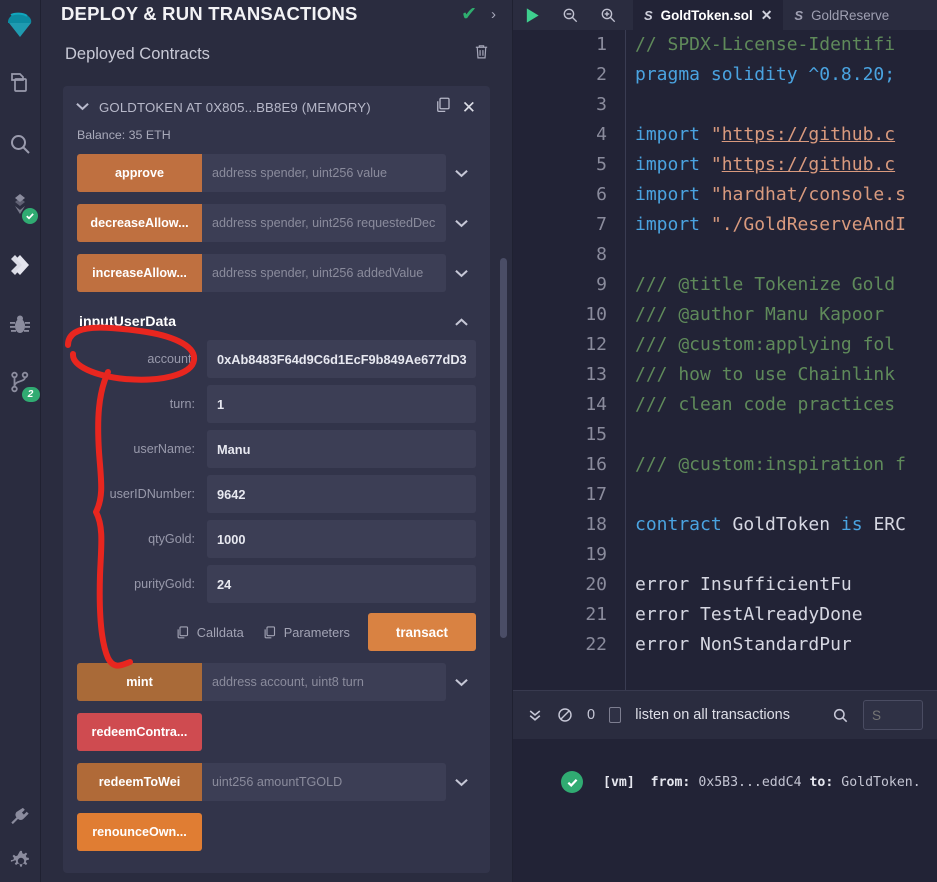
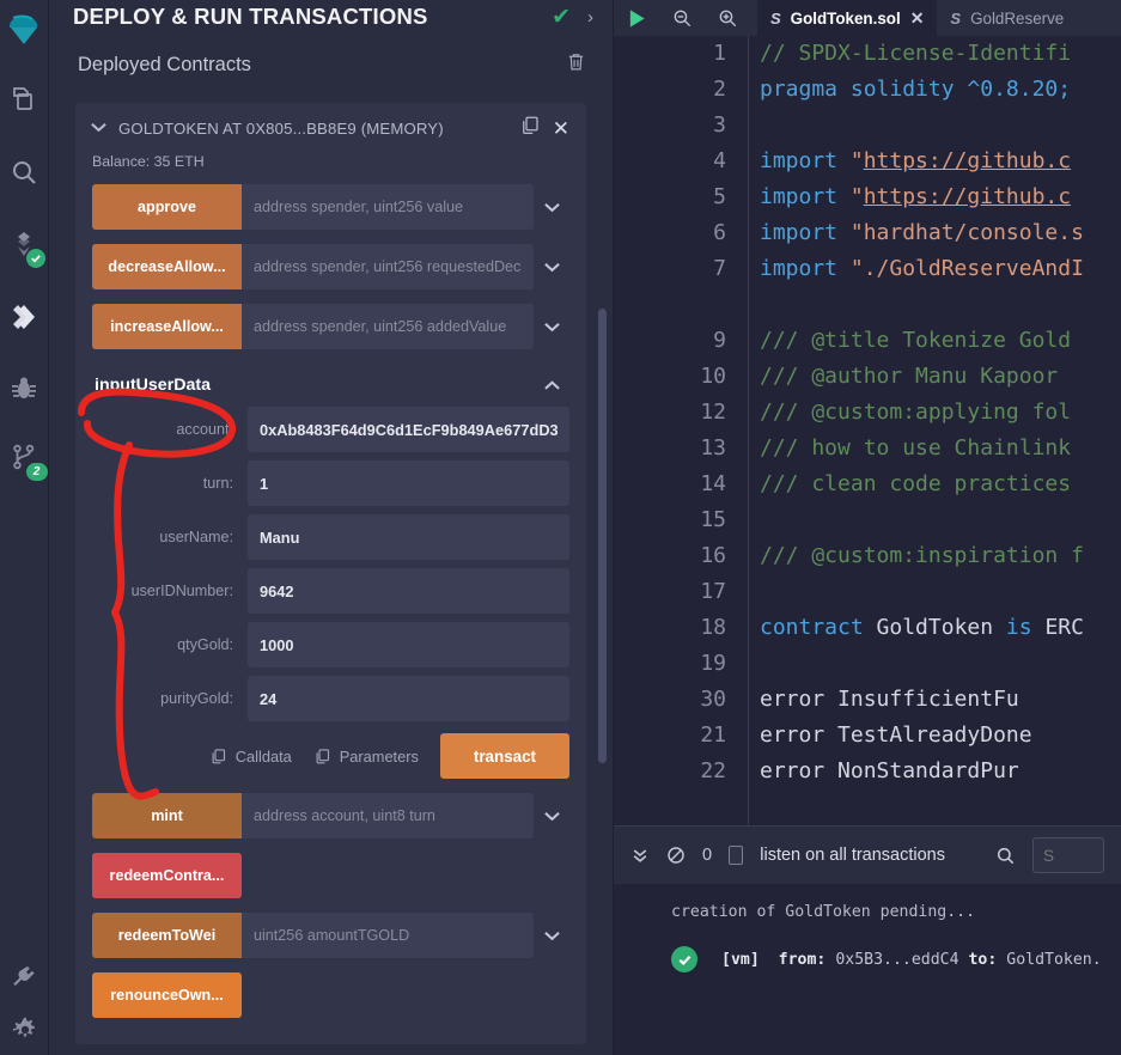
  2
  DEPLOY & RUN TRANSACTIONS
  ✔
  ›
  Deployed Contracts
  GOLDTOKEN AT 0X805...BB8E9 (MEMORY)
  ✕
  Balance: 35 ETH
  approve
  address spender, uint256 value
  decreaseAllow...
  address spender, uint256 requestedDec
  increaseAllow...
  address spender, uint256 addedValue
  inputUserData
  account
  0xAb8483F64d9C6d1EcF9b849Ae677dD3
  turn:
  1
  userName:
  Manu
  userIDNumber:
  9642
  qtyGold:
  1000
  purityGold:
  24
  Calldata
  Parameters
  transact
  mint
  address account, uint8 turn
  redeemContra...
  redeemToWei
  uint256 amountTGOLD
  renounceOwn...
  S
  GoldToken.sol
  ✕
  S
  GoldReserve
  1
  // SPDX-License-Identifi
  2
  pragma solidity ^0.8.20;
  3
  4
  import "https://github.c
  5
  import "https://github.c
  6
  import "hardhat/console.s
  7
  import "./GoldReserveAndI
- 8
  9
  /// @title Tokenize Gold
  10
  /// @author Manu Kapoor
  12
  /// @custom:applying fol
  13
  /// how to use Chainlink
  14
  /// clean code practices
  15
  16
  /// @custom:inspiration f
  17
  18
  contract GoldToken is ERC
  19
- 20
+ 30
  error InsufficientFu
  21
  error TestAlreadyDone
  22
  error NonStandardPur
  0
  listen on all transactions
  S
+ creation of GoldToken pending...
  [vm] from: 0x5B3...eddC4 to: GoldToken.
